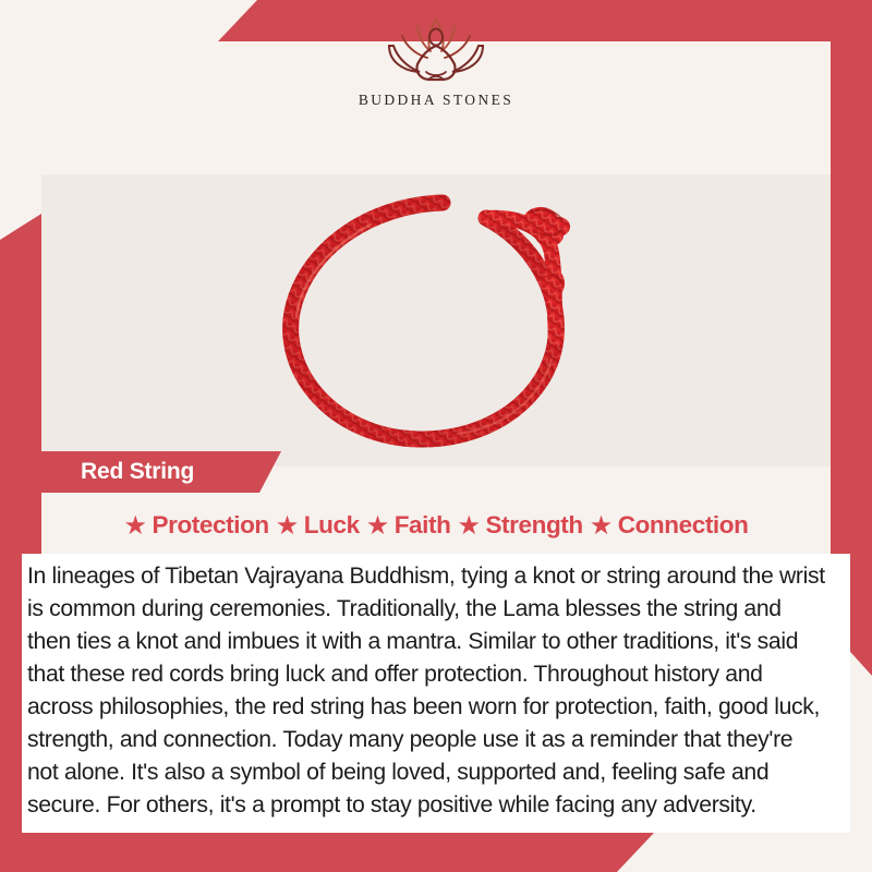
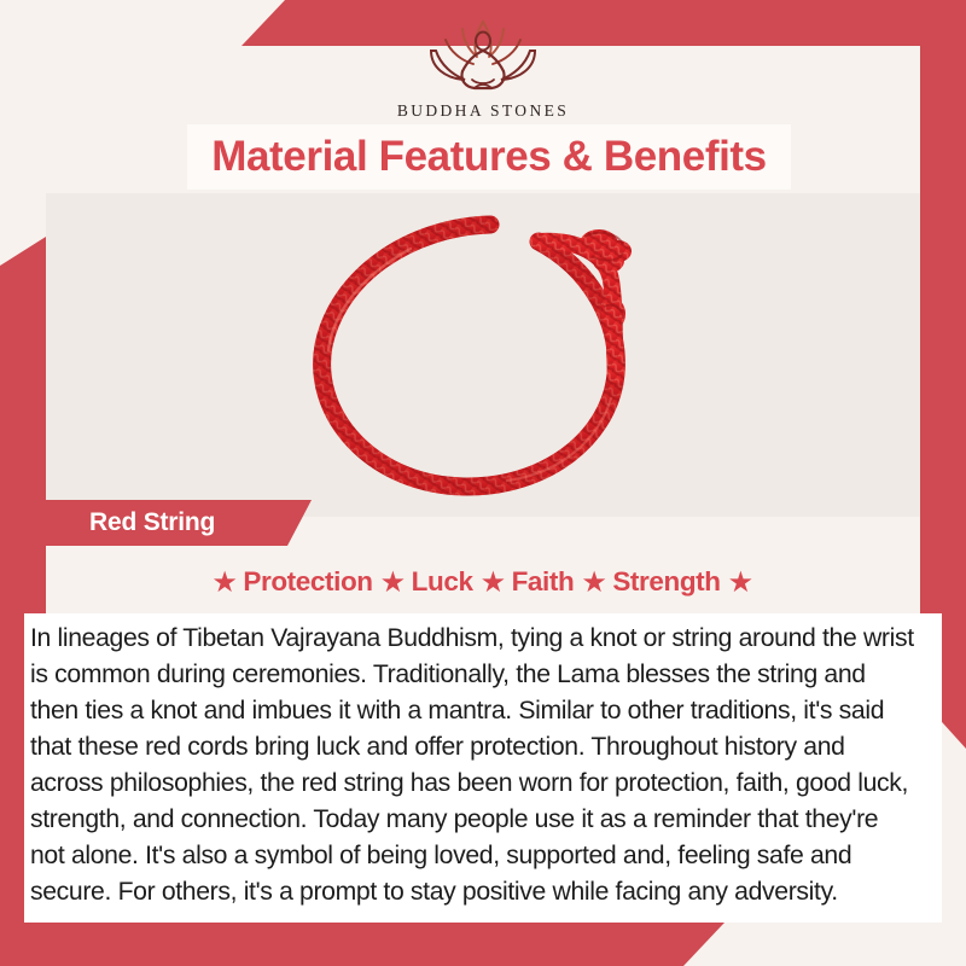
  BUDDHA STONES
+ Material Features & Benefits
  Red String
  ★
  Protection
  ★
  Luck
  ★
  Faith
  ★
  Strength
  ★
- Connection
  In lineages of Tibetan Vajrayana Buddhism, tying a knot or string around the wrist is common during ceremonies. Traditionally, the Lama blesses the string and then ties a knot and imbues it with a mantra. Similar to other traditions, it's said that these red cords bring luck and offer protection. Throughout history and across philosophies, the red string has been worn for protection, faith, good luck, strength, and connection. Today many people use it as a reminder that they're not alone. It's also a symbol of being loved, supported and, feeling safe and secure. For others, it's a prompt to stay positive while facing any adversity.
